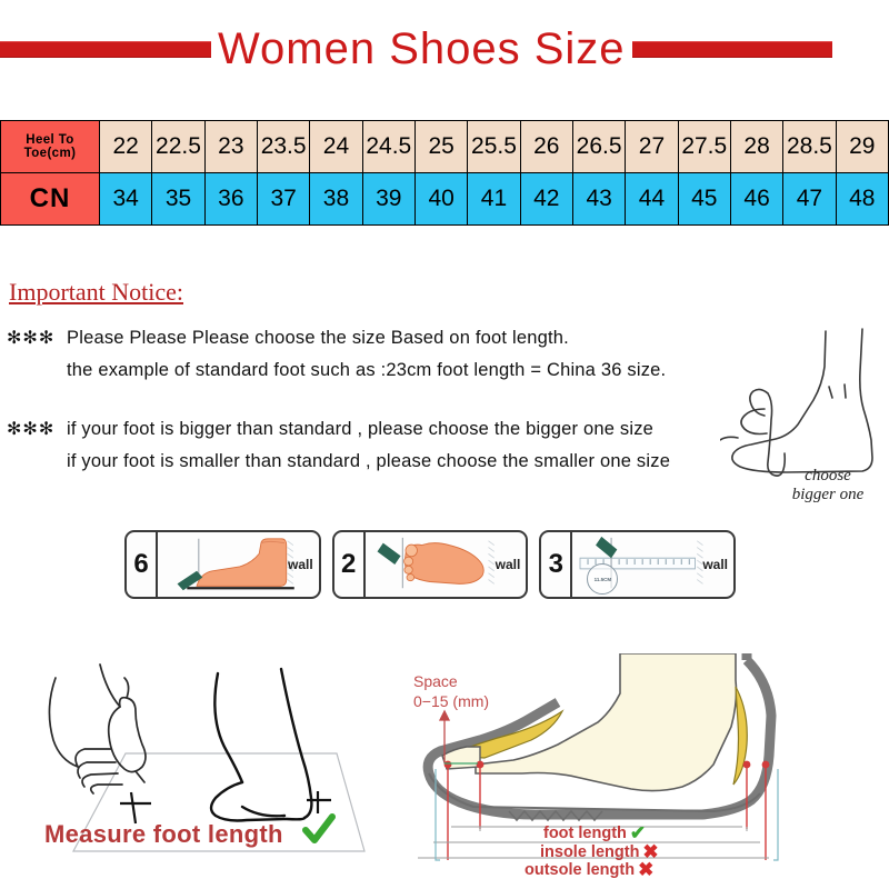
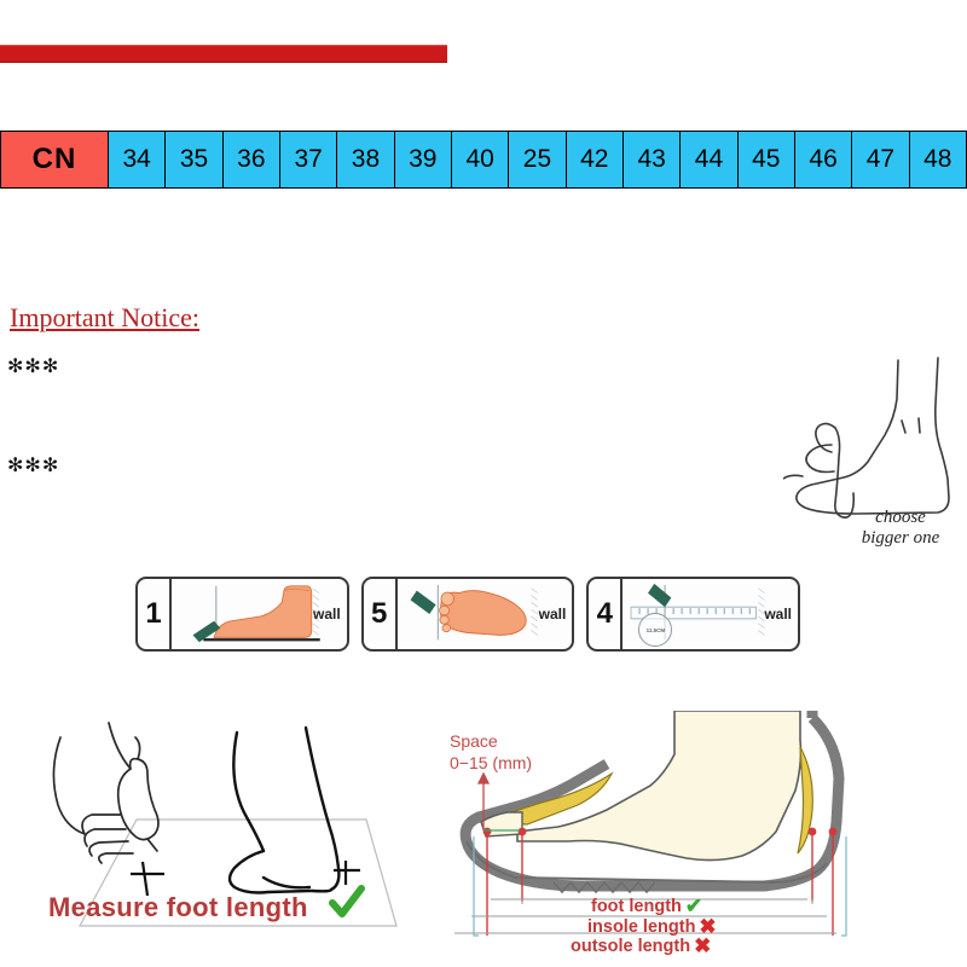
- Women Shoes Size
- Heel To Toe(cm)	22	22.5	23	23.5	24	24.5	25	25.5	26	26.5	27	27.5	28	28.5	29
- CN	34	35	36	37	38	39	40	41	42	43	44	45	46	47	48
+ CN	34	35	36	37	38	39	40	25	42	43	44	45	46	47	48
  Important Notice:
  ✻✻✻
- Please Please Please choose the size Based on foot length.
- the example of standard foot such as :23cm foot length = China 36 size.
  ✻✻✻
- if your foot is bigger than standard , please choose the bigger one size
- if your foot is smaller than standard , please choose the smaller one size
  choose
  bigger one
- 6
+ 1
  wall
- 2
+ 5
  wall
- 3
+ 4
  wall
  Measure foot length
  Space
  0−15 (mm)
  foot length
  ✔
  insole length
  ✖
  outsole length
  ✖
